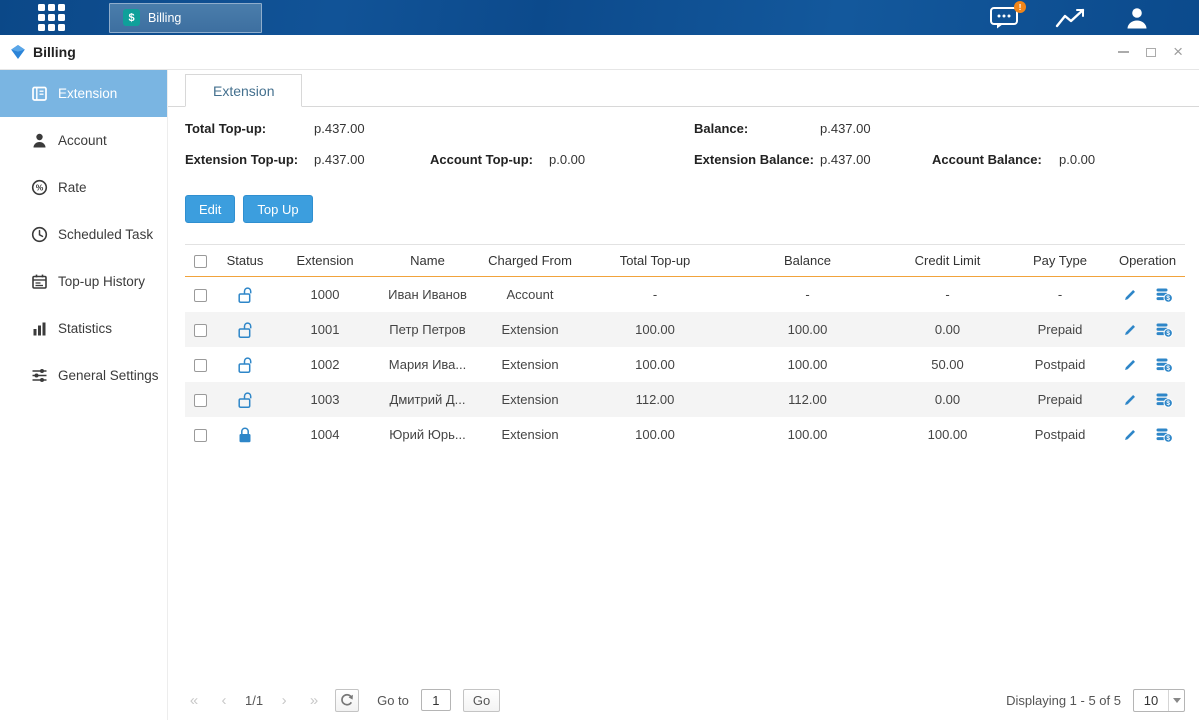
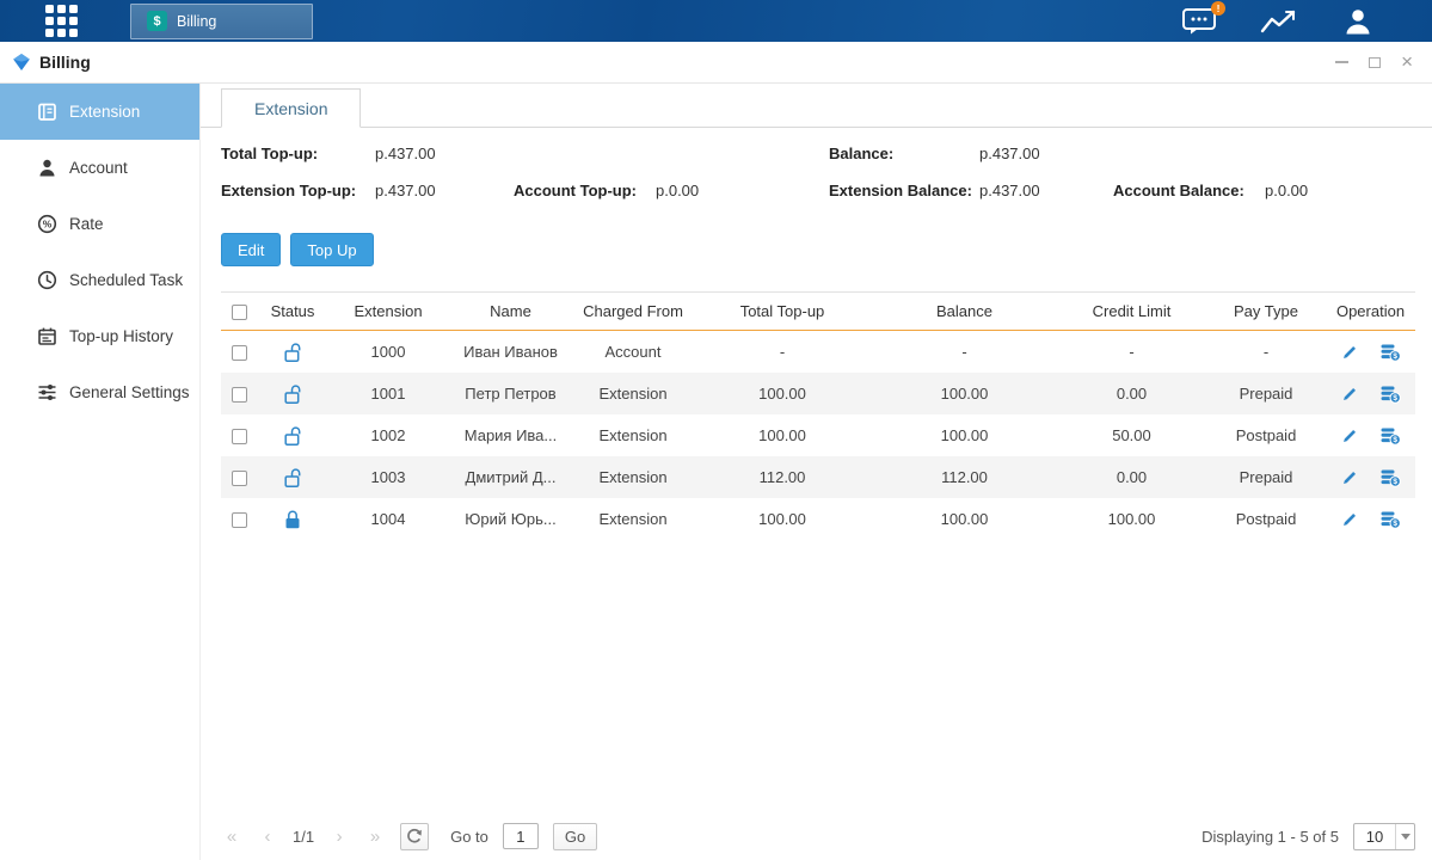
  $
  Billing
  !
  Billing
  ×
  Extension
  Account
  %
  Rate
  Scheduled Task
  Top-up History
- Statistics
  General Settings
  Extension
  Total Top-up:
  p.437.00
  Balance:
  p.437.00
  Extension Top-up:
  p.437.00
  Account Top-up:
  p.0.00
  Extension Balance:
  p.437.00
  Account Balance:
  p.0.00
  Edit
  Top Up
  Status
  Extension
  Name
  Charged From
  Total Top-up
  Balance
  Credit Limit
  Pay Type
  Operation
  1000
  Иван Иванов
  Account
  -
  -
  -
  -
  1001
  Петр Петров
  Extension
  100.00
  100.00
  0.00
  Prepaid
  1002
  Мария Ива...
  Extension
  100.00
  100.00
  50.00
  Postpaid
  1003
  Дмитрий Д...
  Extension
  112.00
  112.00
  0.00
  Prepaid
  1004
  Юрий Юрь...
  Extension
  100.00
  100.00
  100.00
  Postpaid
  «
  ‹
  1/1
  ›
  »
  Go to
  1
  Go
  Displaying 1 - 5 of 5
  10
